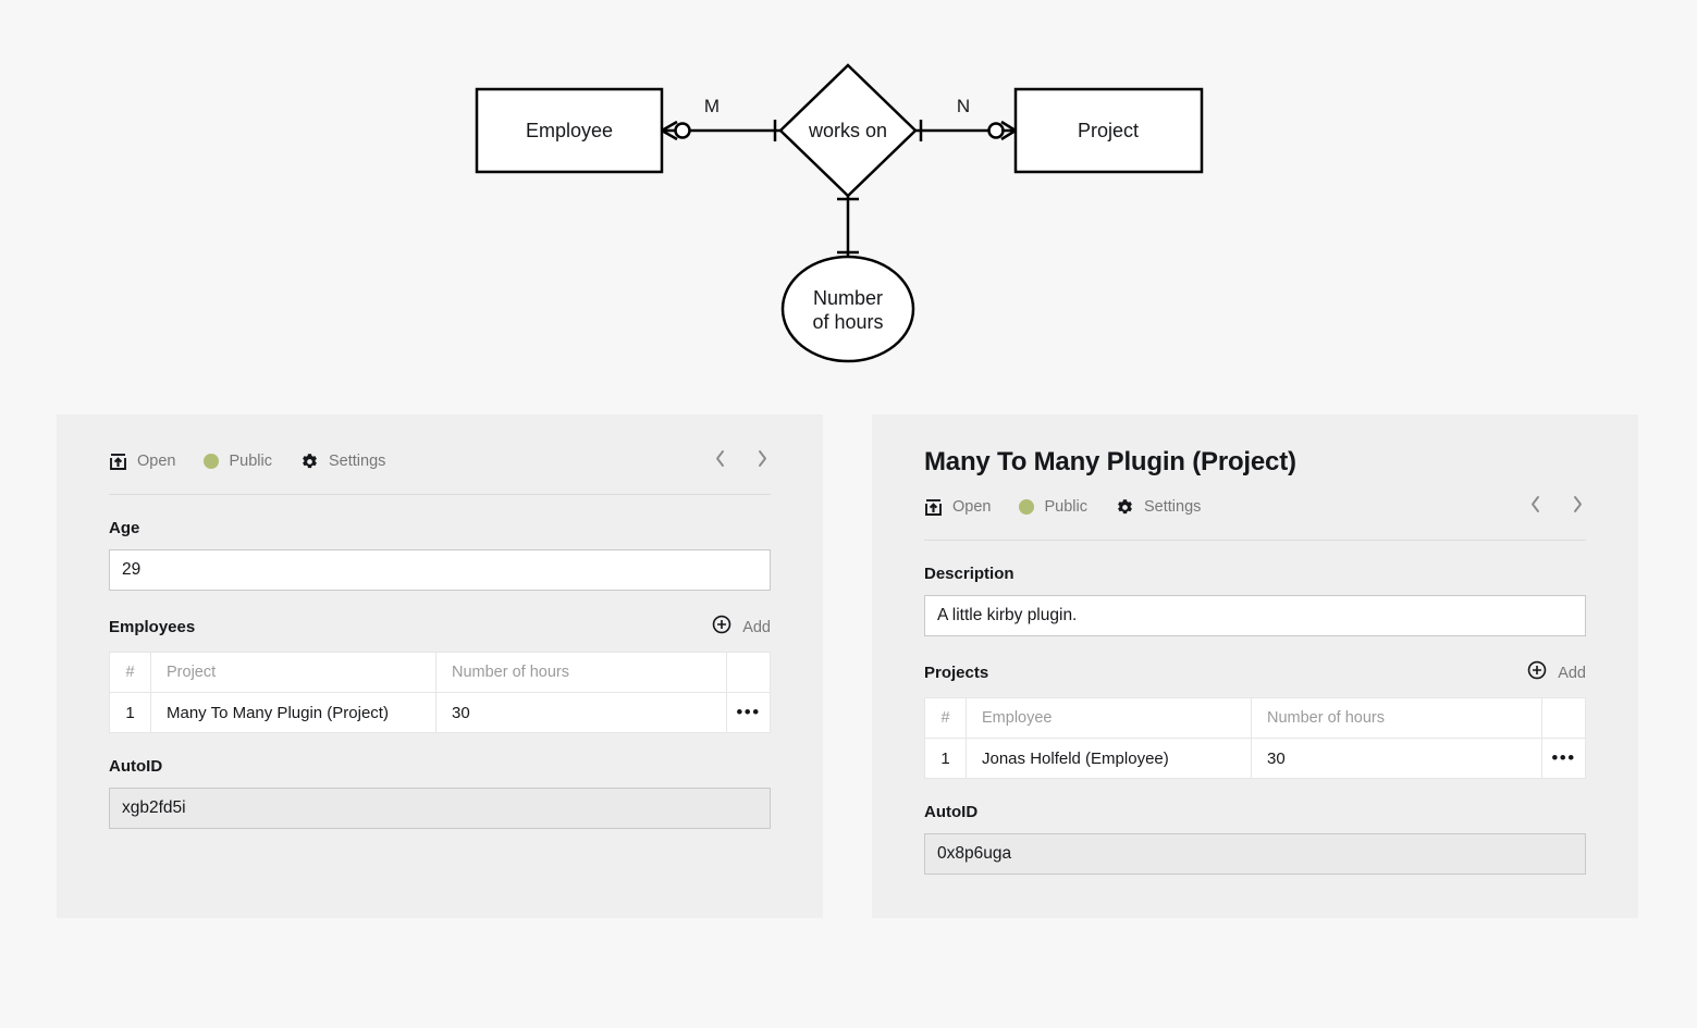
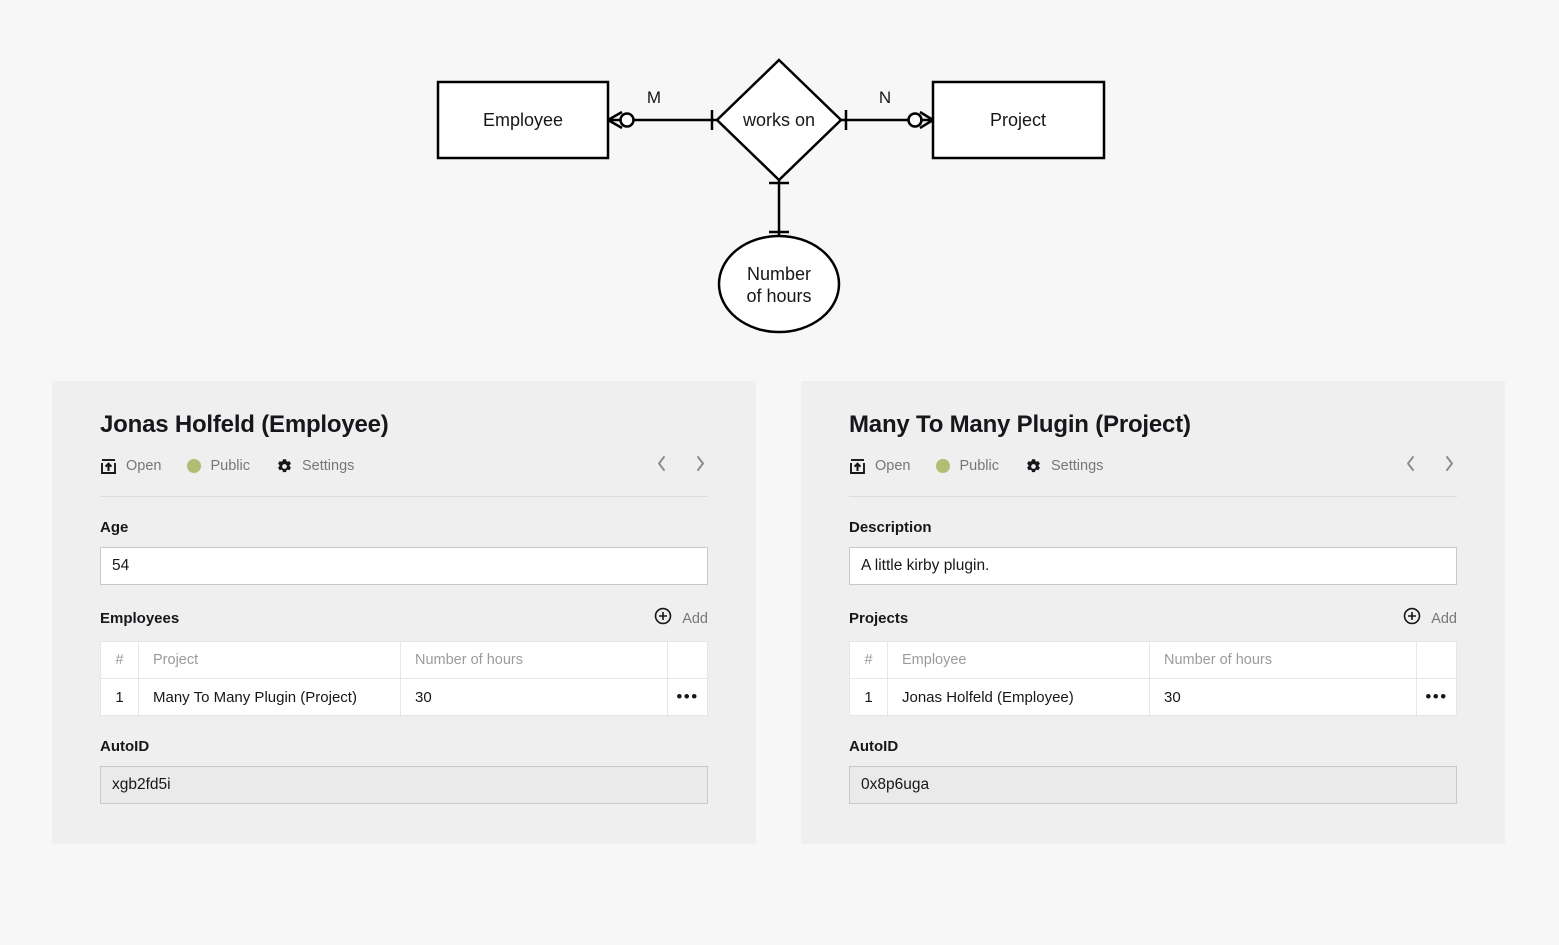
  Employee
  Project
  works on
  M
  N
  Number
  of hours
+ Jonas Holfeld (Employee)
  Open
  Public
  Settings
  Age
- 29
+ 54
  Employees
  Add
  #	Project	Number of hours
  1	Many To Many Plugin (Project)	30	•••
  AutoID
  xgb2fd5i
  Many To Many Plugin (Project)
  Open
  Public
  Settings
  Description
  A little kirby plugin.
  Projects
  Add
  #	Employee	Number of hours
  1	Jonas Holfeld (Employee)	30	•••
  AutoID
  0x8p6uga
